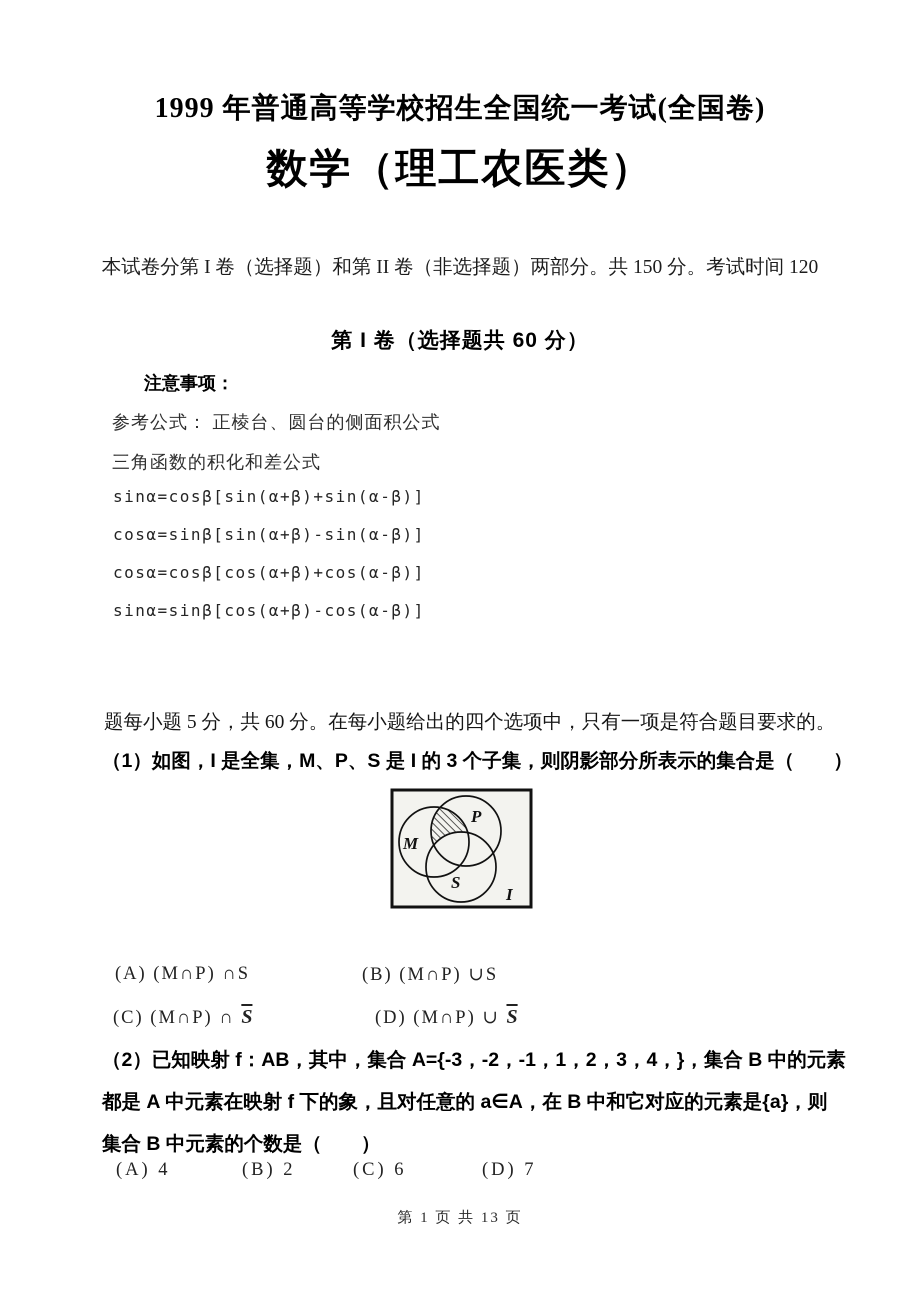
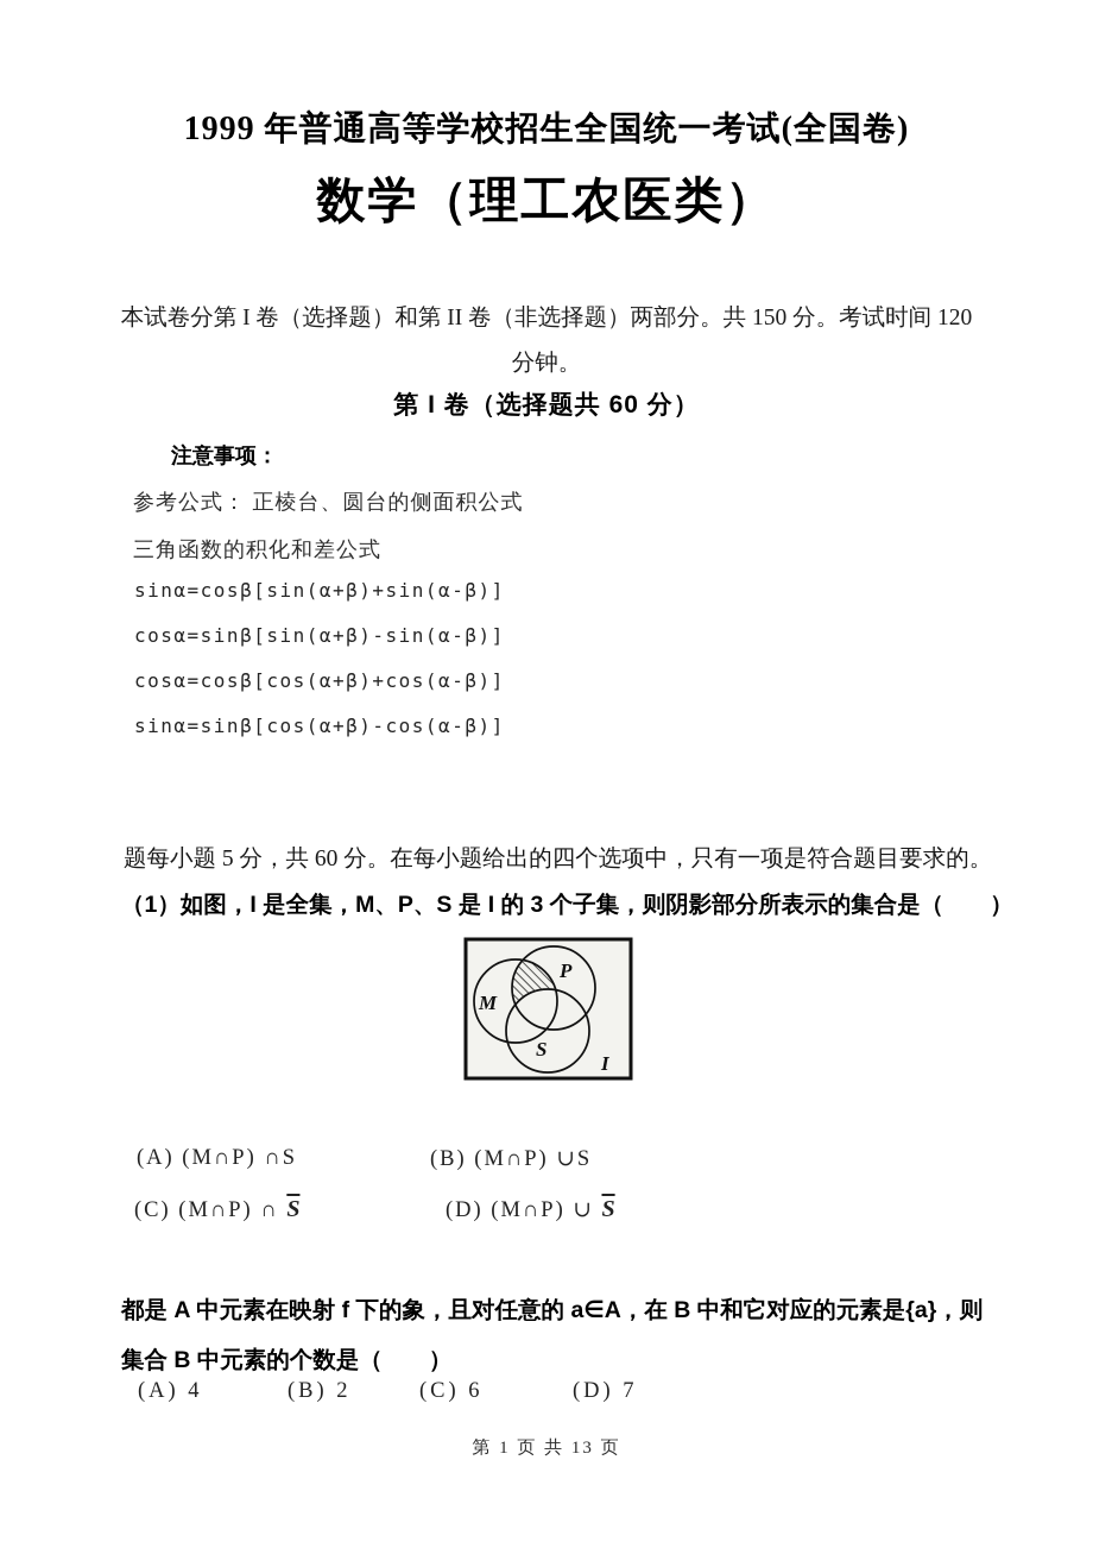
  1999 年普通高等学校招生全国统一考试(全国卷)
  数学（理工农医类）
  本试卷分第 I 卷（选择题）和第 II 卷（非选择题）两部分。共 150 分。考试时间 120
+ 分钟。
  第 I 卷（选择题共 60 分）
  注意事项：
  参考公式： 正棱台、圆台的侧面积公式
  三角函数的积化和差公式
  sinα=cosβ[sin(α+β)+sin(α-β)]
  cosα=sinβ[sin(α+β)-sin(α-β)]
  cosα=cosβ[cos(α+β)+cos(α-β)]
  sinα=sinβ[cos(α+β)-cos(α-β)]
  题每小题 5 分，共 60 分。在每小题给出的四个选项中，只有一项是符合题目要求的。
  （1）如图，I 是全集，M、P、S 是 I 的 3 个子集，则阴影部分所表示的集合是（ ）
  M
  P
  S
  I
  (A) (M∩P) ∩S
  (B) (M∩P) ∪S
  (C) (M∩P) ∩ S
  (D) (M∩P) ∪ S
- （2）已知映射 f：AB，其中，集合 A={-3，-2，-1，1，2，3，4，}，集合 B 中的元素
  都是 A 中元素在映射 f 下的象，且对任意的 a∈A，在 B 中和它对应的元素是{a}，则
  集合 B 中元素的个数是（ ）
  (A) 4
  (B) 2
  (C) 6
  (D) 7
  第 1 页 共 13 页
